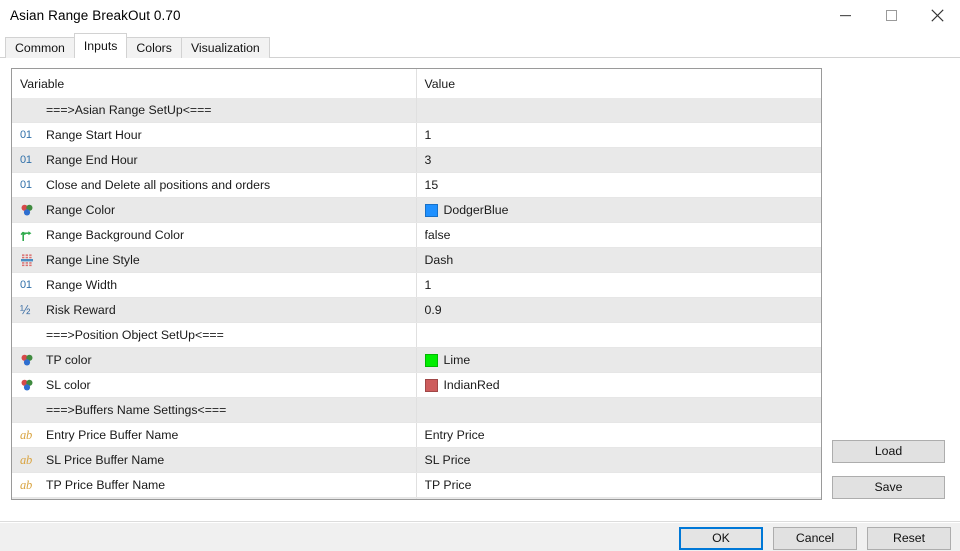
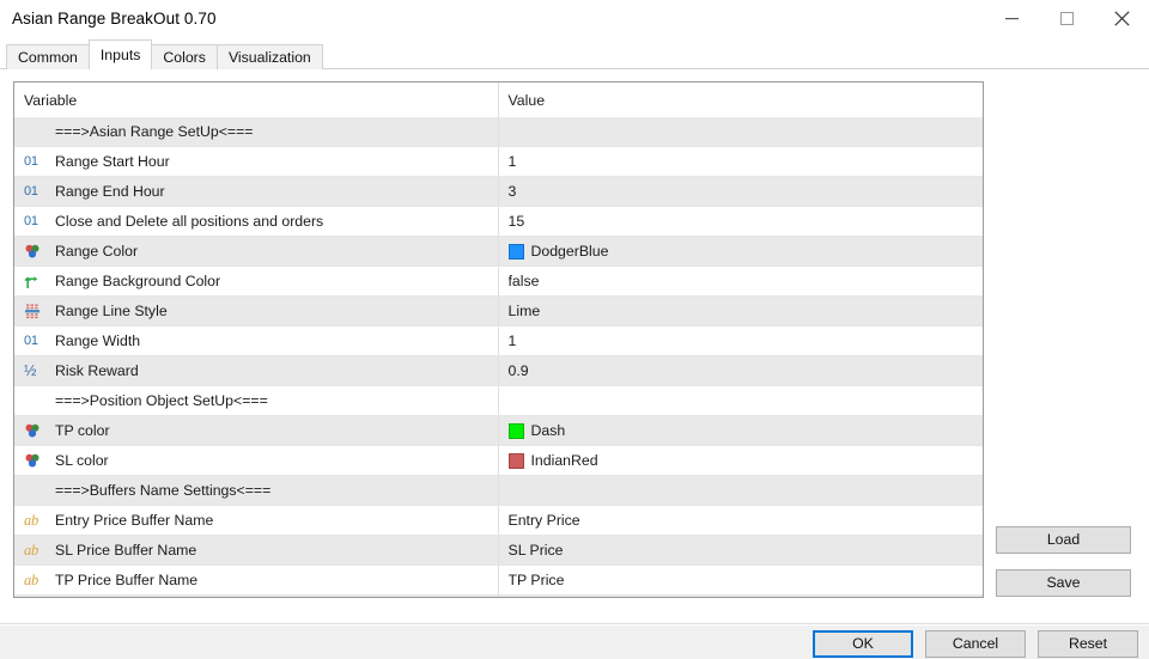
  Asian Range BreakOut 0.70
  Common
  Inputs
  Colors
  Visualization
  Variable	Value
  ===>Asian Range SetUp<===
  01 Range Start Hour	1
  01 Range End Hour	3
  01 Close and Delete all positions and orders	15
  Range Color	DodgerBlue
  Range Background Color	false
- Range Line Style	Dash
+ Range Line Style	Lime
  01 Range Width	1
  ½ Risk Reward	0.9
  ===>Position Object SetUp<===
- TP color	Lime
+ TP color	Dash
  SL color	IndianRed
  ===>Buffers Name Settings<===
  ab Entry Price Buffer Name	Entry Price
  ab SL Price Buffer Name	SL Price
  ab TP Price Buffer Name	TP Price
  Load
  Save
  OK
  Cancel
  Reset
